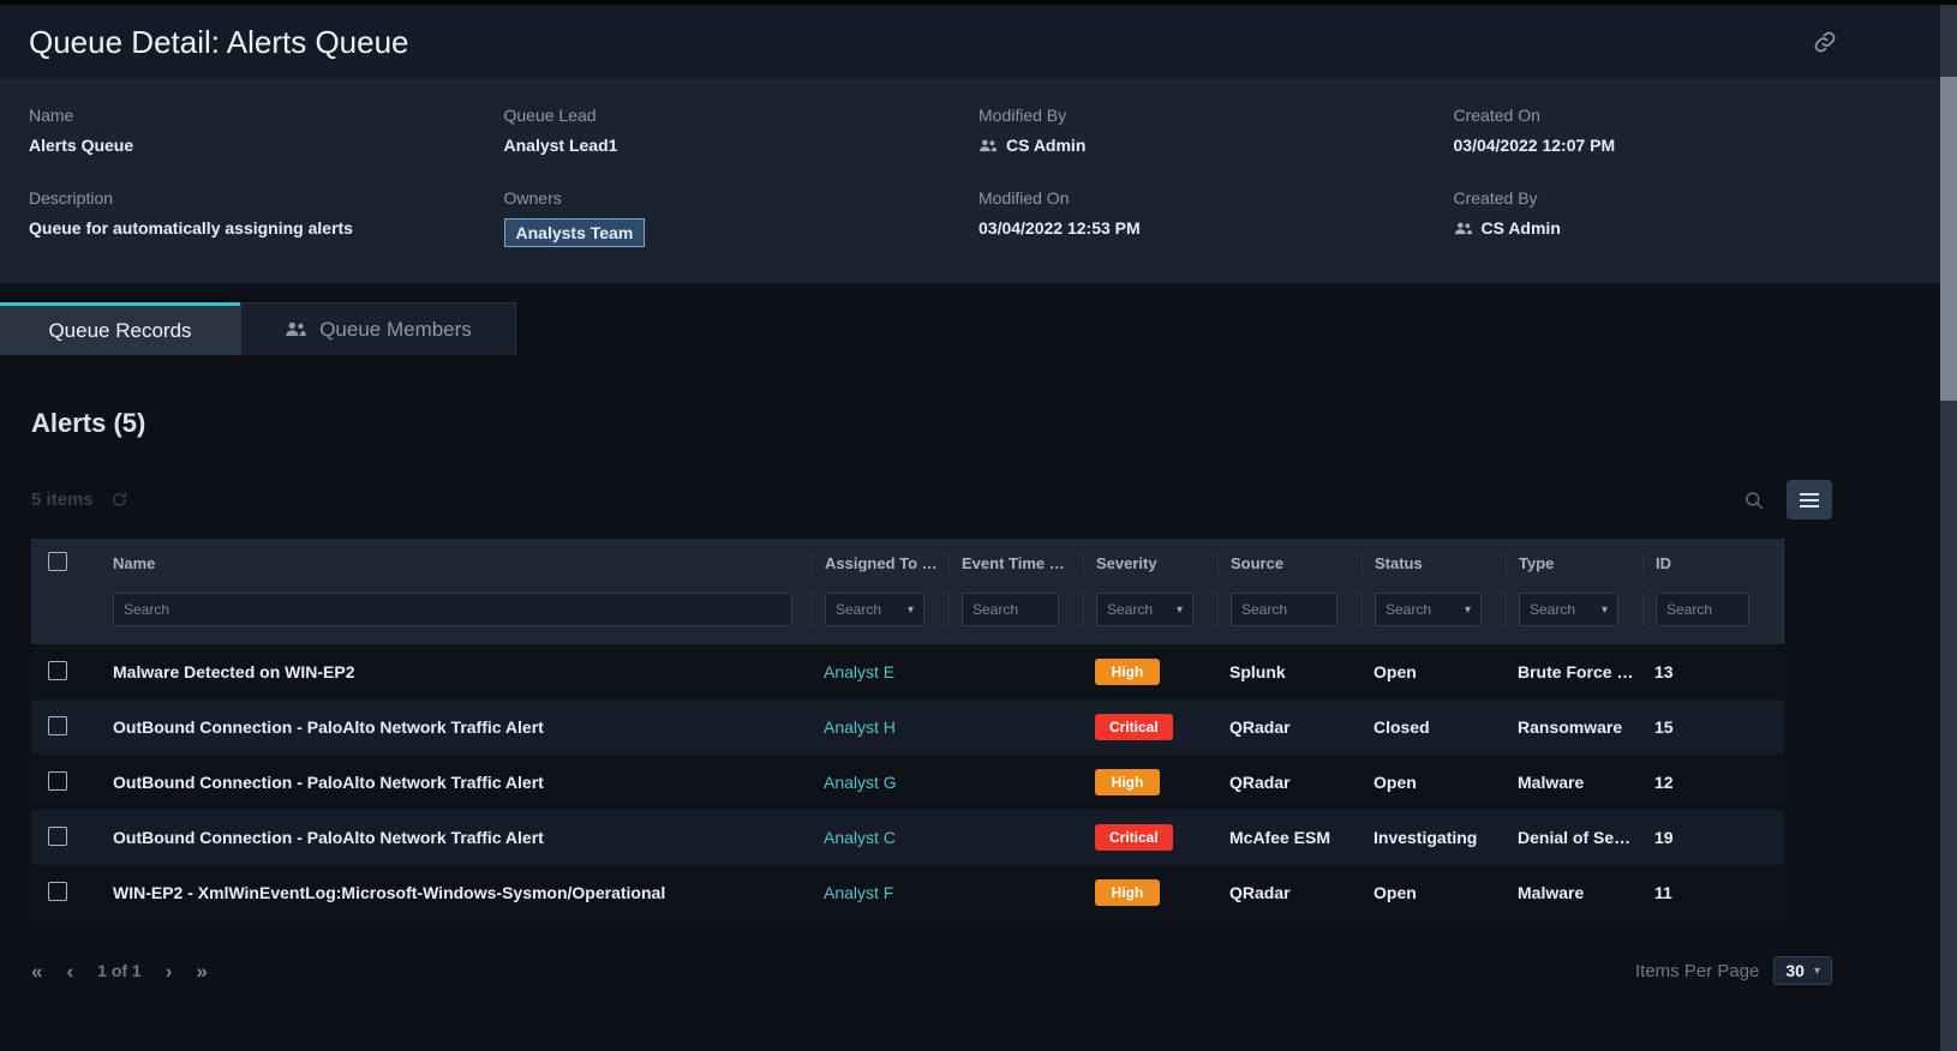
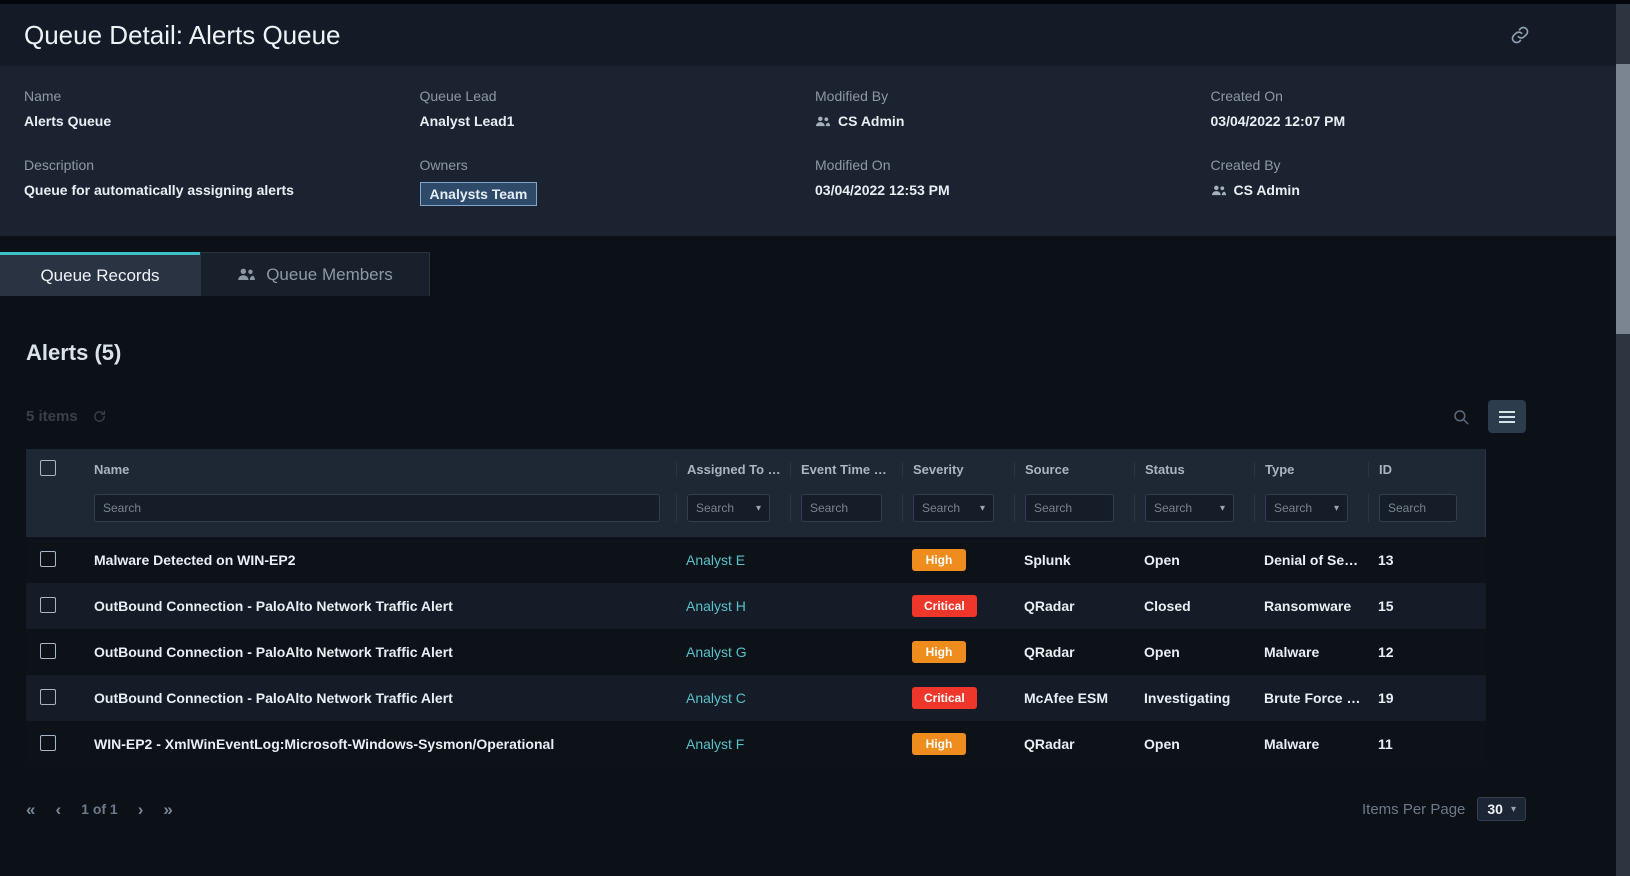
  Queue Detail: Alerts Queue
  Name
  Alerts Queue
  Description
  Queue for automatically assigning alerts
  Queue Lead
  Analyst Lead1
  Owners
  Analysts Team
  Modified By
  CS Admin
  Modified On
  03/04/2022 12:53 PM
  Created On
  03/04/2022 12:07 PM
  Created By
  CS Admin
  Queue Records
  Queue Members
  Alerts (5)
  5 items
  Name
  Assigned To …
  Event Time …
  Severity
  Source
  Status
  Type
  ID
  Search
  Search
  ▾
  Search
  Search
  ▾
  Search
  Search
  ▾
  Search
  ▾
  Search
  Malware Detected on WIN-EP2
  Analyst E
  High
  Splunk
  Open
- Brute Force …
+ Denial of Se…
  13
  OutBound Connection - PaloAlto Network Traffic Alert
  Analyst H
  Critical
  QRadar
  Closed
  Ransomware
  15
  OutBound Connection - PaloAlto Network Traffic Alert
  Analyst G
  High
  QRadar
  Open
  Malware
  12
  OutBound Connection - PaloAlto Network Traffic Alert
  Analyst C
  Critical
  McAfee ESM
  Investigating
- Denial of Se…
+ Brute Force …
  19
  WIN-EP2 - XmlWinEventLog:Microsoft-Windows-Sysmon/Operational
  Analyst F
  High
  QRadar
  Open
  Malware
  11
  «
  ‹
  1 of 1
  ›
  »
  Items Per Page
  30
  ▾
